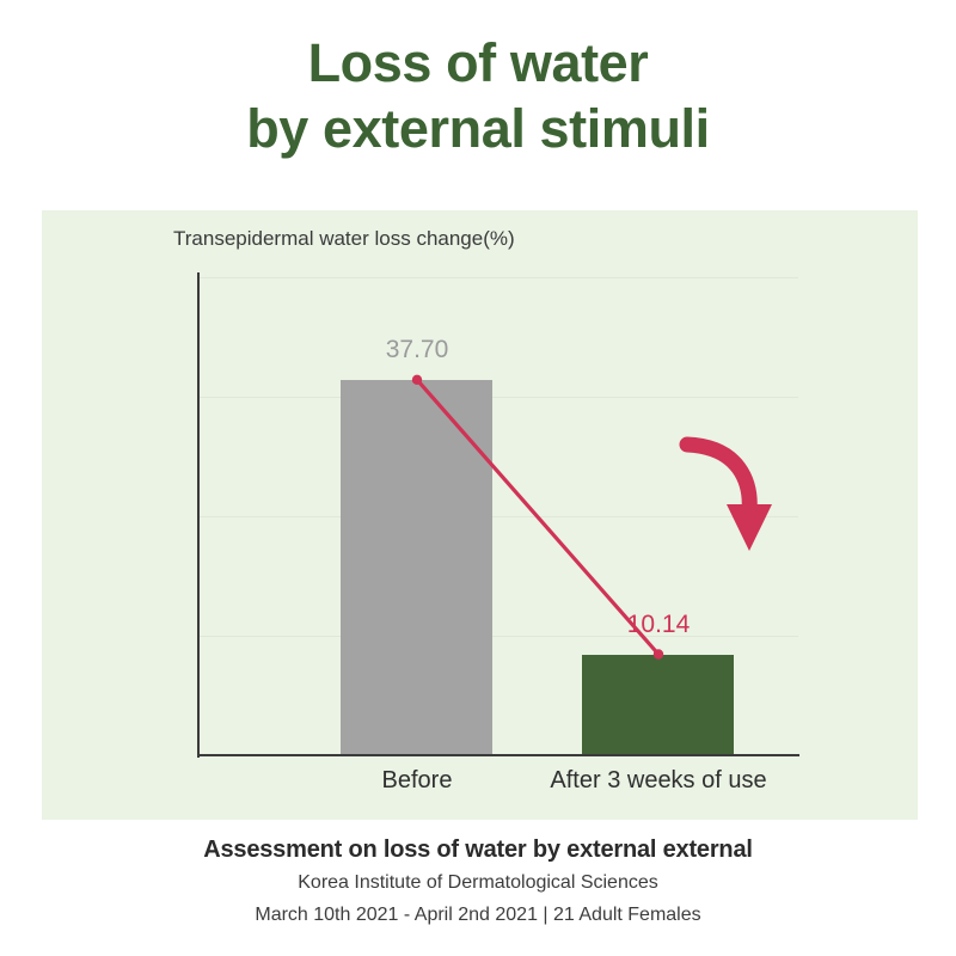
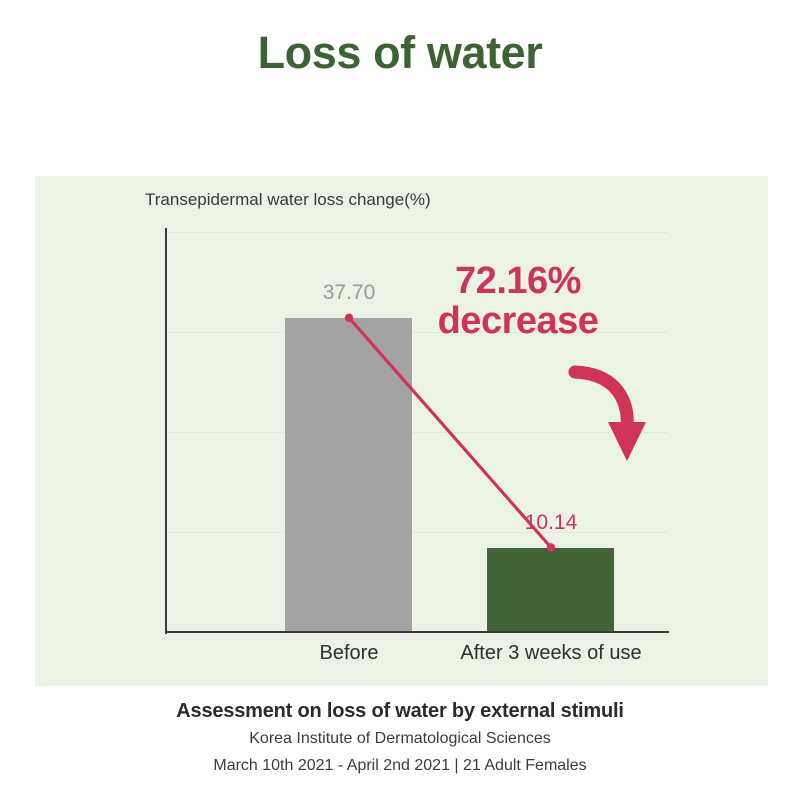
  Loss of water
- by external stimuli
  Transepidermal water loss change(%)
  37.70
  0.14
+ 72.16%
+ decrease
  Before
  After 3 weeks of use
- Assessment on loss of water by external external
+ Assessment on loss of water by external stimuli
  Korea Institute of Dermatological Sciences
  March 10th 2021 - April 2nd 2021 | 21 Adult Females
